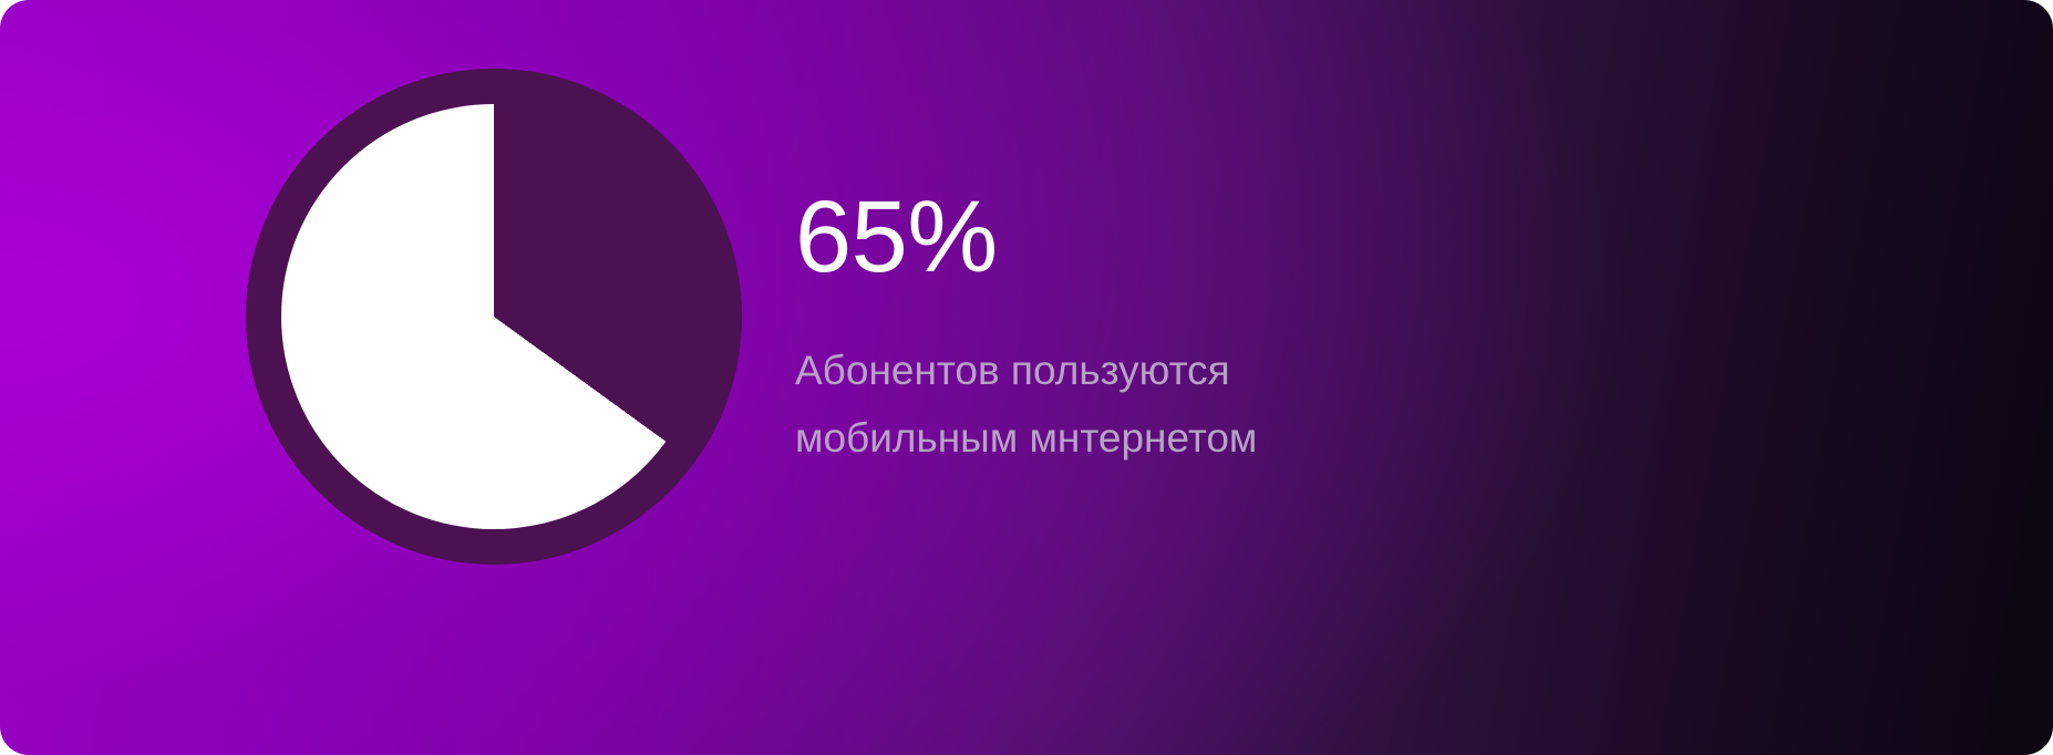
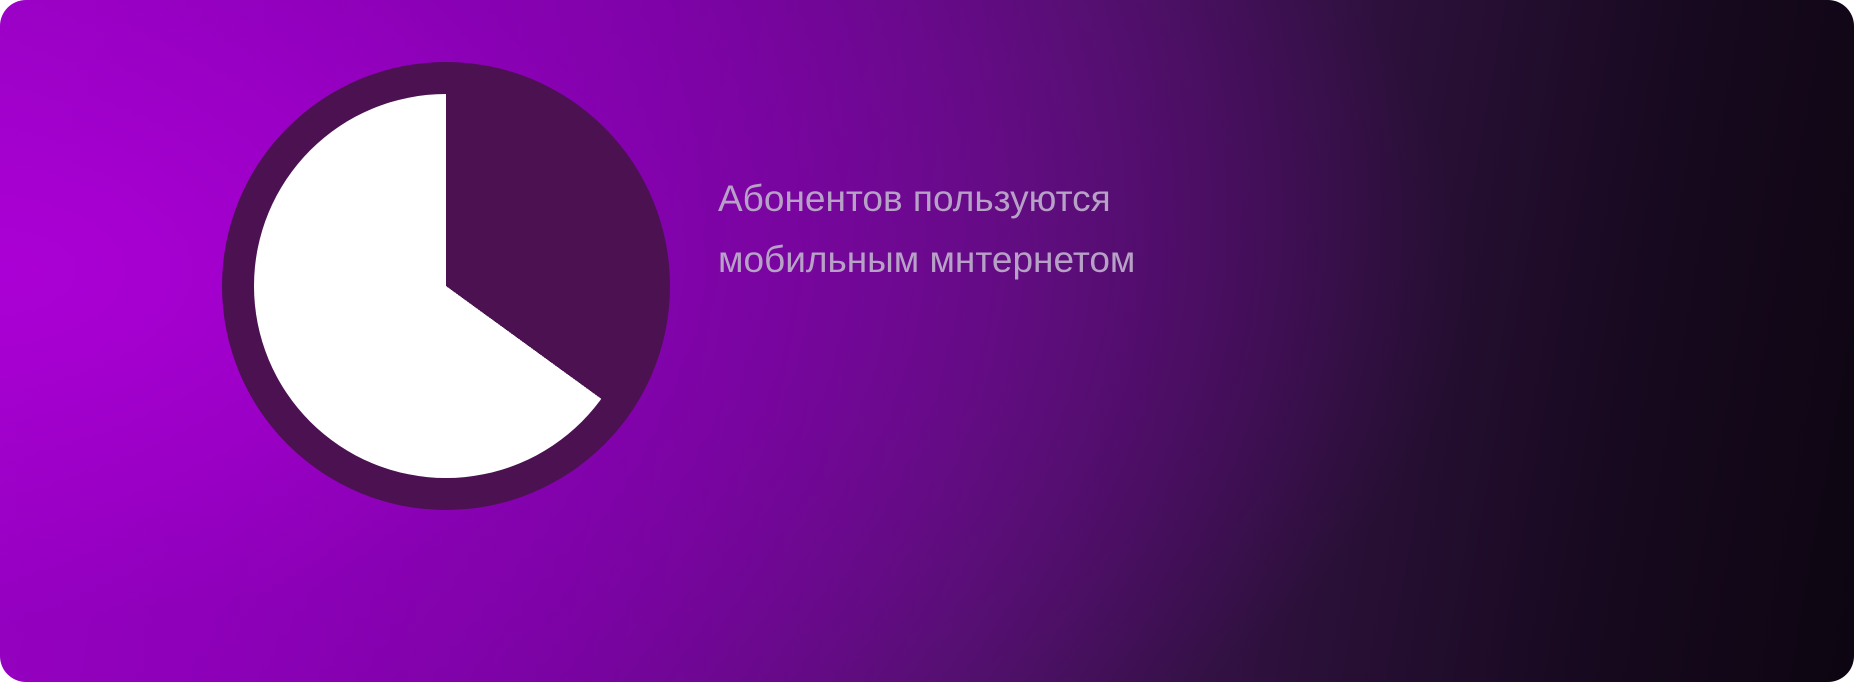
- 65%
  Абонентов пользуются
  мобильным мнтернетом
